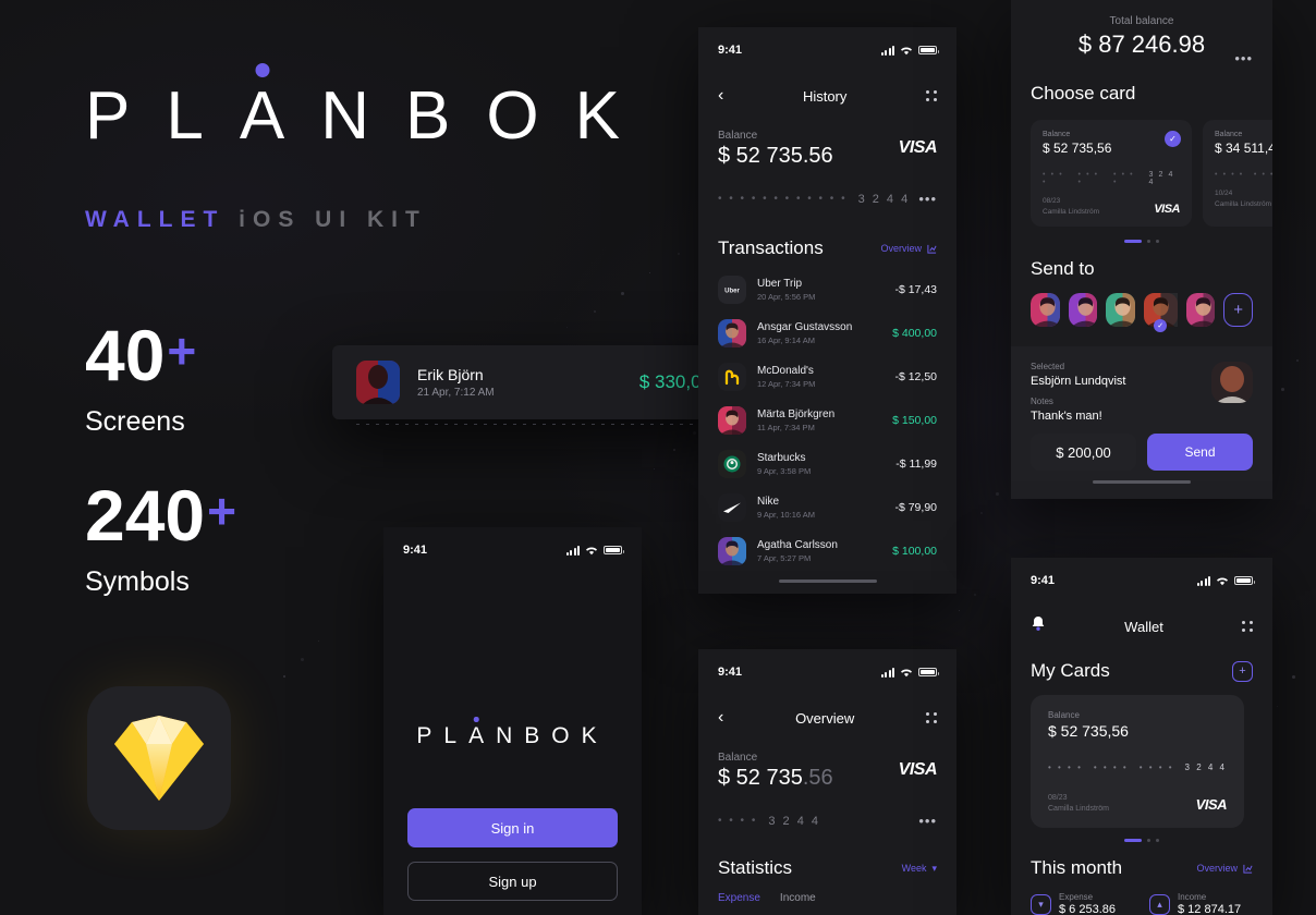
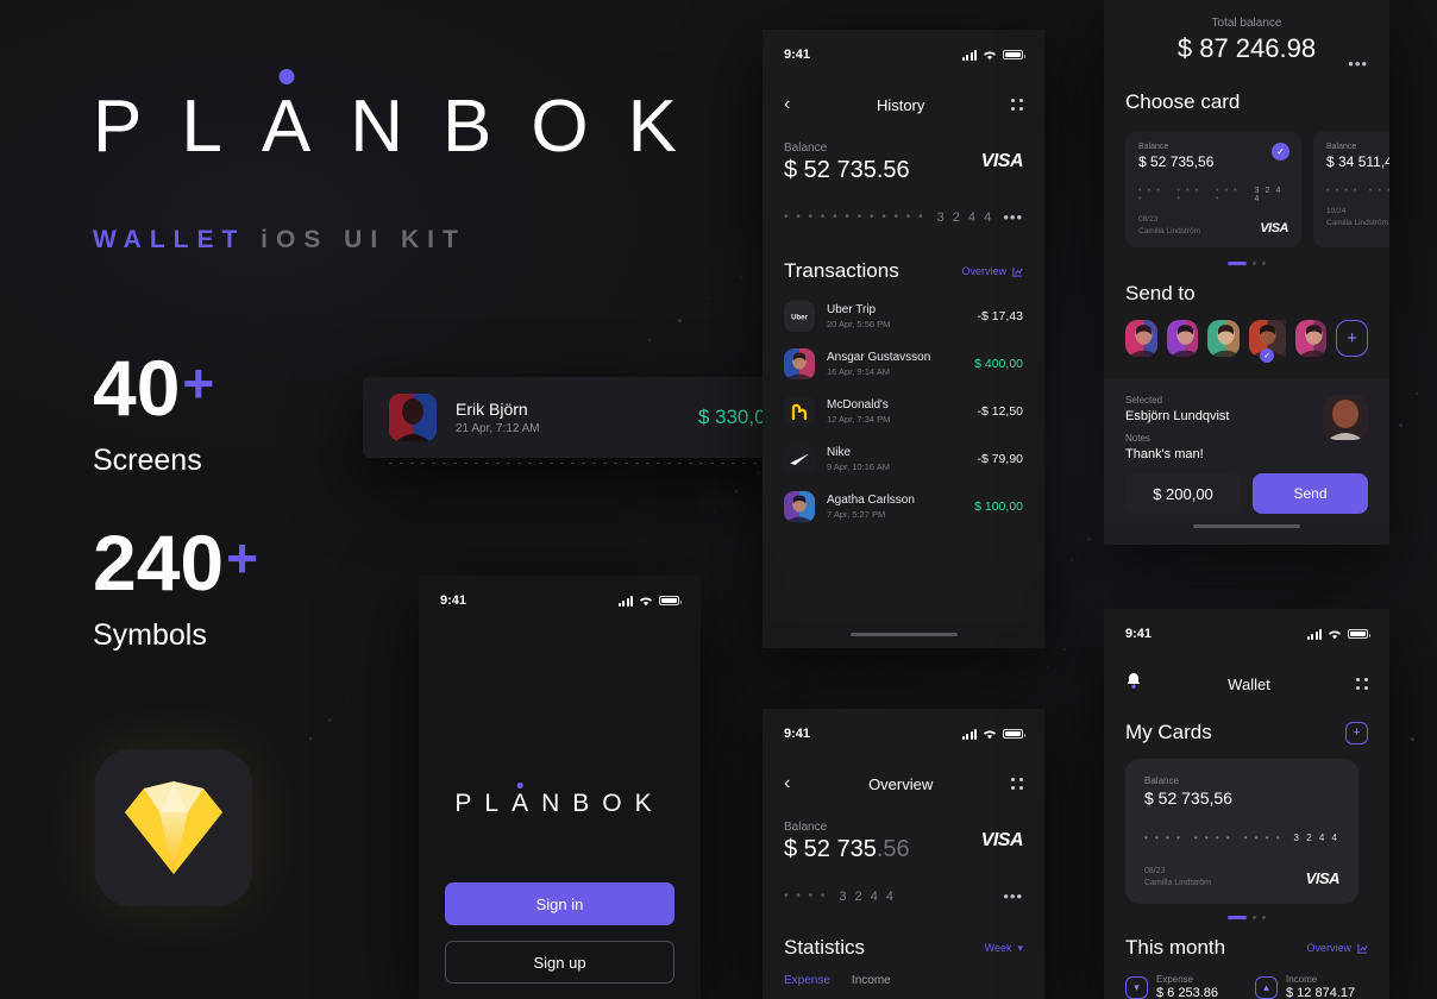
  P
  L
  A
  N
  B
  O
  K
  WALLET iOS UI KIT
  40
  +
  Screens
  240
  +
  Symbols
  Erik Björn
  21 Apr, 7:12 AM
  $ 330,0
  9:41
  ‹
  History
  Balance
  $ 52 735.56
  VISA
  • • • • • • • • • • • •
  3 2 4 4
  •••
  Transactions
  Overview
  Uber Trip
  20 Apr, 5:56 PM
  -$ 17,43
  Ansgar Gustavsson
  16 Apr, 9:14 AM
  $ 400,00
  McDonald's
  12 Apr, 7:34 PM
  -$ 12,50
- Märta Björkgren
- 11 Apr, 7:34 PM
- $ 150,00
- Starbucks
- 9 Apr, 3:58 PM
- -$ 11,99
  Nike
  9 Apr, 10:16 AM
  -$ 79,90
  Agatha Carlsson
  7 Apr, 5:27 PM
  $ 100,00
  9:41
  ‹
  Overview
  Balance
  $ 52 735.56
  VISA
  • • • •
  3 2 4 4
  •••
  Statistics
  Week
  ▾
  Expense
  Income
  9:41
  P
  L
  A
  N
  B
  O
  K
  Sign in
  Sign up
  Total balance
  $ 87 246.98
  •••
  Choose card
  ✓
  $ 52 735,56
  VISA
  $ 34 511,4
  Send to
  +
  Selected
  Esbjörn Lundqvist
  Notes
  Thank's man!
  $ 200,00
  Send
  9:41
  Wallet
  My Cards
  +
  Balance
  $ 52 735,56
  • • • •
  • • • •
  • • • •
  3 2 4 4
  VISA
  This month
  Overview
  ▾
  Expense
  $ 6 253.86
  ▴
  Income
  $ 12 874.17
